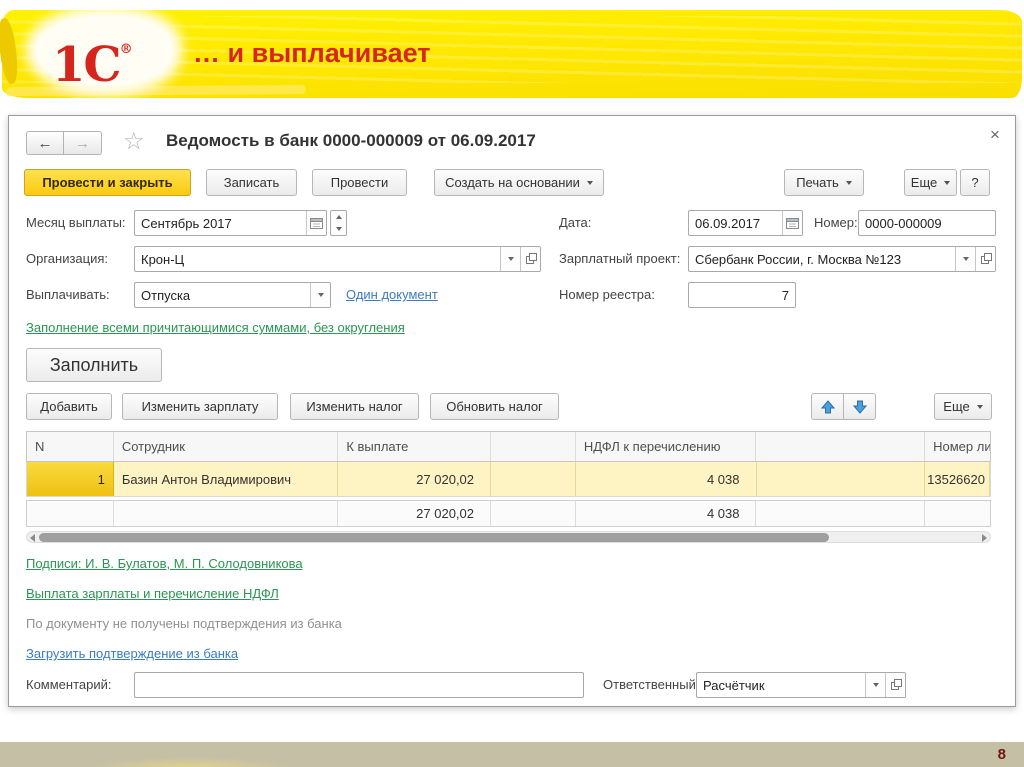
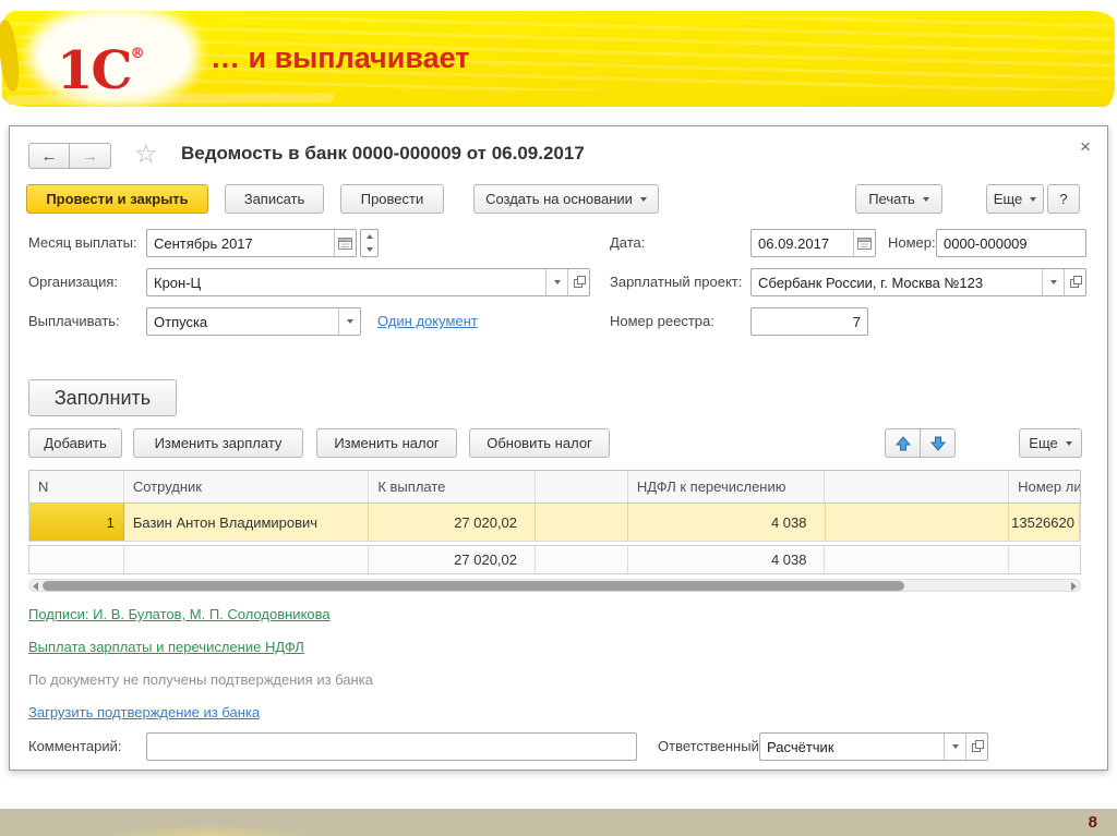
  1С®
  … и выплачивает
  ←
  →
  ☆
  Ведомость в банк 0000-000009 от 06.09.2017
  ×
  Провести и закрыть
  Записать
  Провести
  Создать на основании
  Печать
  Еще
  ?
  Месяц выплаты:
  Сентябрь 2017
  Дата:
  06.09.2017
  Номер:
  0000-000009
  Организация:
  Крон-Ц
  Зарплатный проект:
  Сбербанк России, г. Москва №123
  Выплачивать:
  Отпуска
  Один документ
  Номер реестра:
  7
- Заполнение всеми причитающимися суммами, без округления
  Заполнить
  Добавить
  Изменить зарплату
  Изменить налог
  Обновить налог
  Еще
  N
  Сотрудник
  К выплате
  НДФЛ к перечислению
  Номер ли
  1
  Базин Антон Владимирович
  27 020,02
  4 038
  13526620
  27 020,02
  4 038
  Подписи: И. В. Булатов, М. П. Солодовникова
  Выплата зарплаты и перечисление НДФЛ
  По документу не получены подтверждения из банка
  Загрузить подтверждение из банка
  Комментарий:
  Ответственный
  Расчётчик
  8
